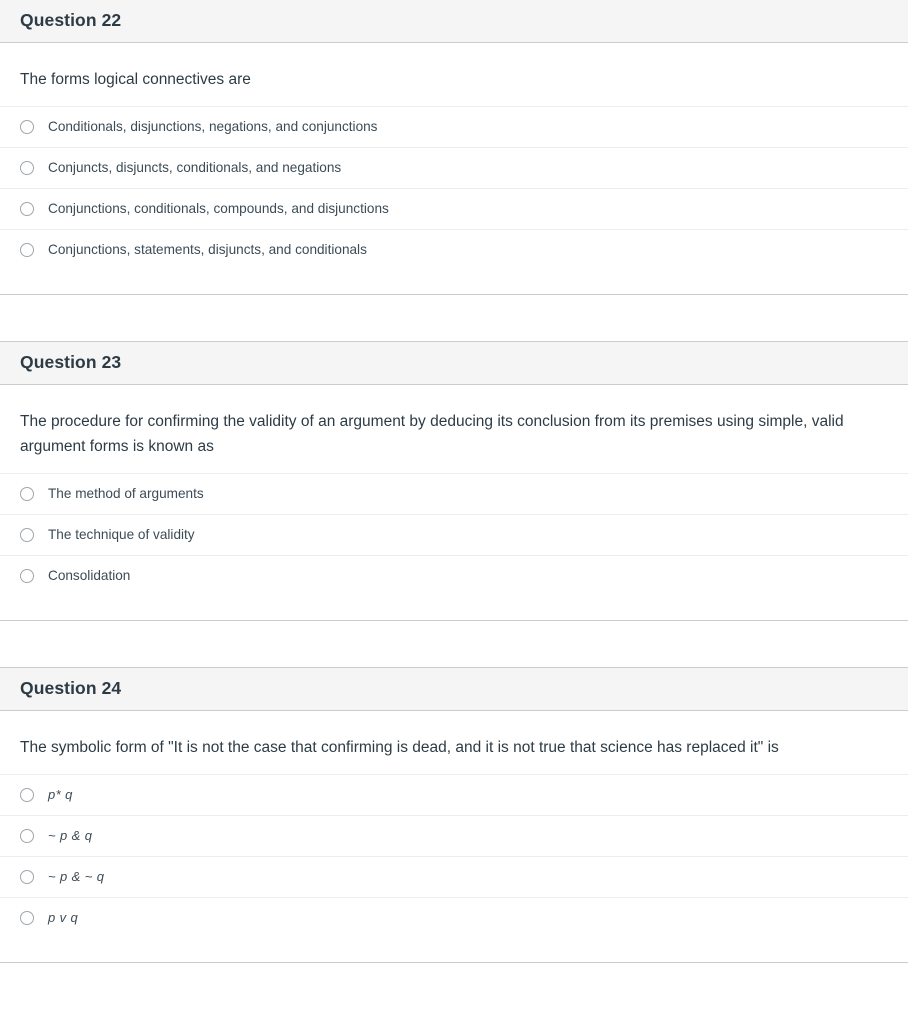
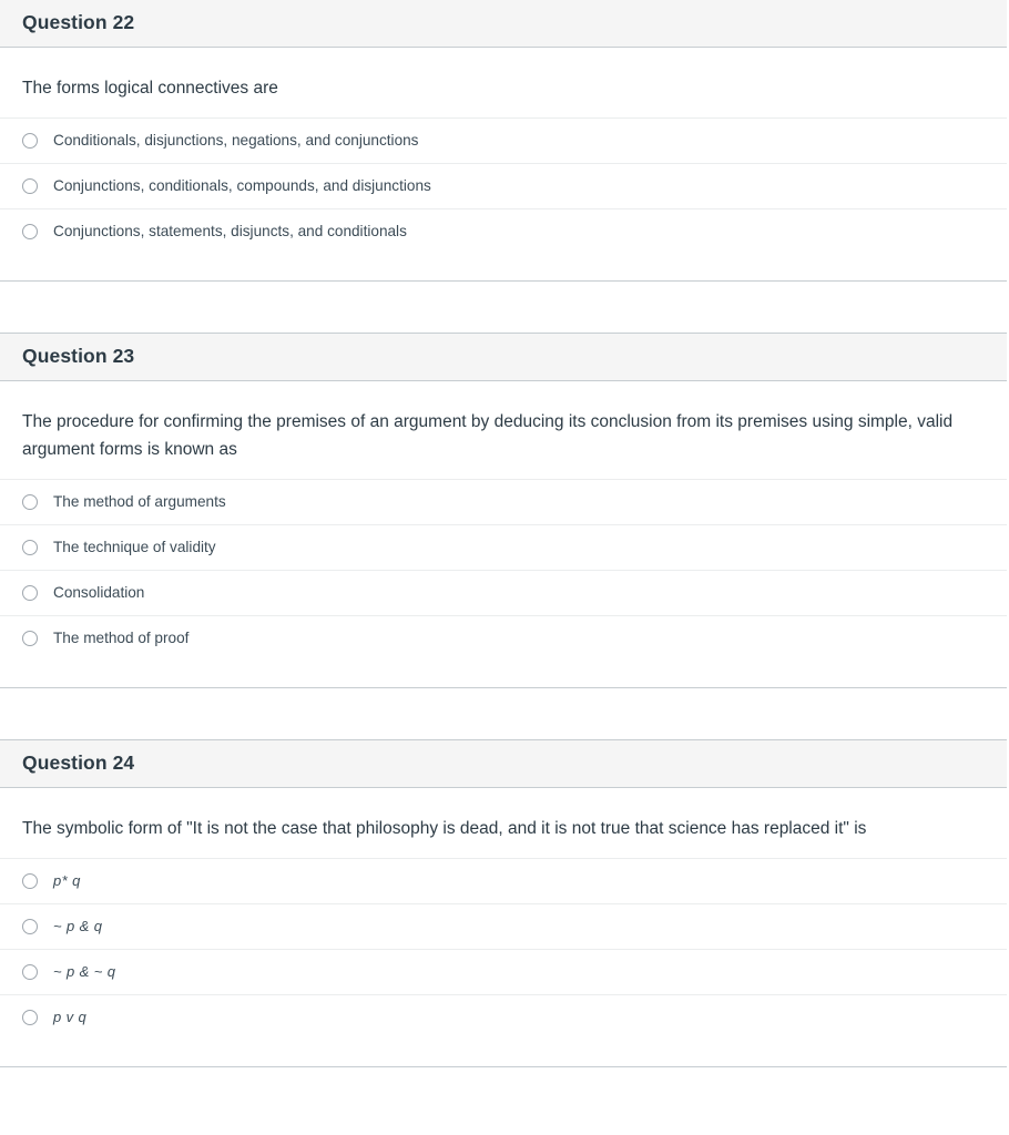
  Question 22
  The forms logical connectives are
  Conditionals, disjunctions, negations, and conjunctions
- Conjuncts, disjuncts, conditionals, and negations
  Conjunctions, conditionals, compounds, and disjunctions
  Conjunctions, statements, disjuncts, and conditionals
  Question 23
- The procedure for confirming the validity of an argument by deducing its conclusion from its premises using simple, valid argument forms is known as
+ The procedure for confirming the premises of an argument by deducing its conclusion from its premises using simple, valid argument forms is known as
  The method of arguments
  The technique of validity
  Consolidation
+ The method of proof
  Question 24
- The symbolic form of "It is not the case that confirming is dead, and it is not true that science has replaced it" is
+ The symbolic form of "It is not the case that philosophy is dead, and it is not true that science has replaced it" is
  p* q
  ~ p & q
  ~ p & ~ q
  p v q
